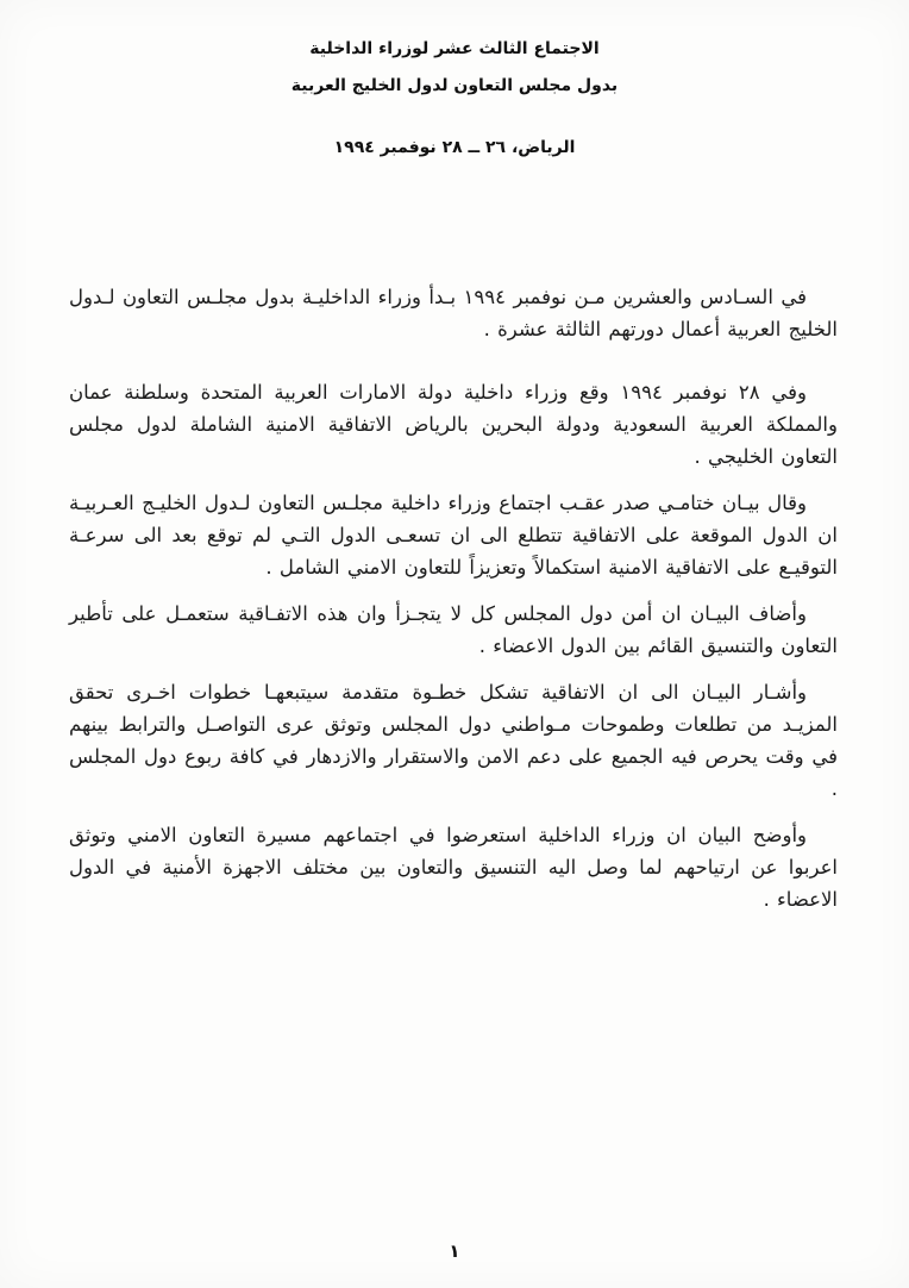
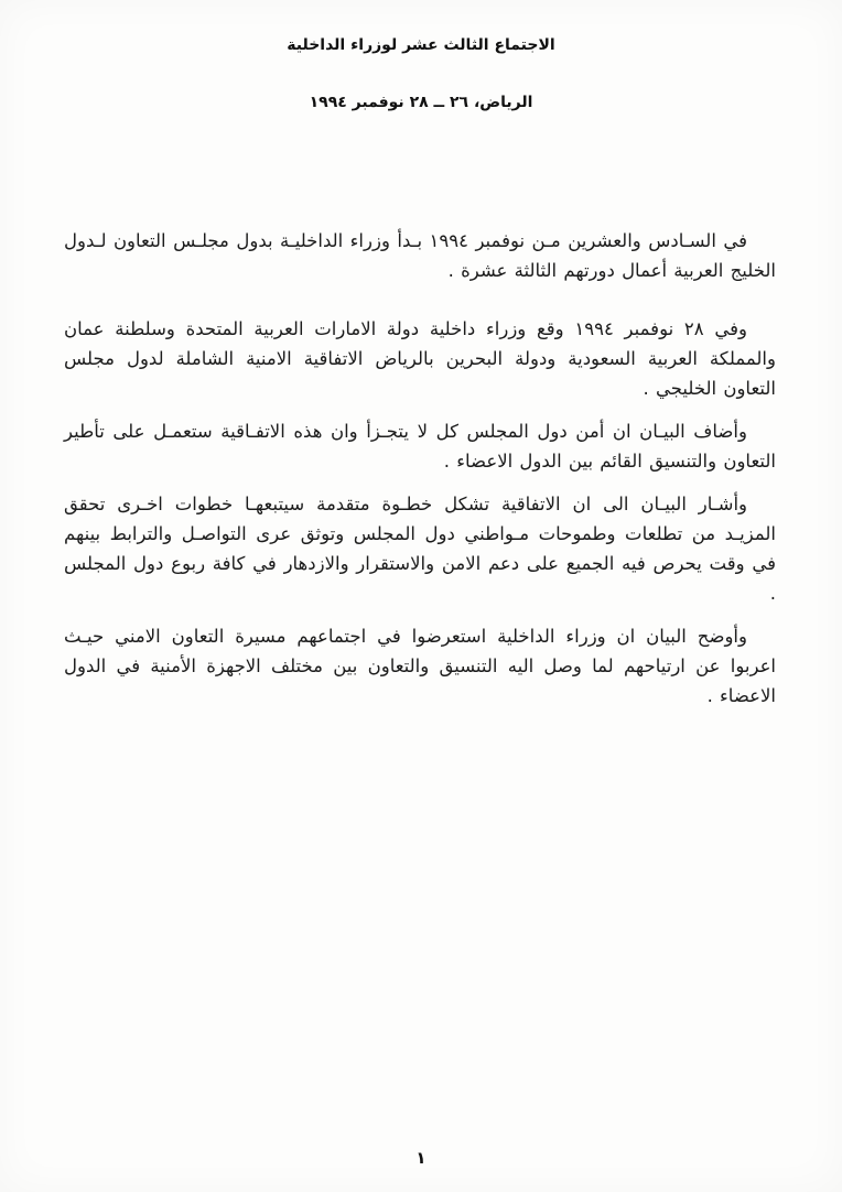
  الاجتماع الثالث عشر لوزراء الداخلية
- بدول مجلس التعاون لدول الخليج العربية
  الرياض، ٢٦ ــ ٢٨ نوفمبر ١٩٩٤
  في السـادس والعشرين مـن نوفمبر ١٩٩٤ بـدأ وزراء الداخليـة بدول مجلـس التعاون لـدول الخليج العربية أعمال دورتهم الثالثة عشرة .
  وفي ٢٨ نوفمبر ١٩٩٤ وقع وزراء داخلية دولة الامارات العربية المتحدة وسلطنة عمان والمملكة العربية السعودية ودولة البحرين بالرياض الاتفاقية الامنية الشاملة لدول مجلس التعاون الخليجي .
- وقال بيـان ختامـي صدر عقـب اجتماع وزراء داخلية مجلـس التعاون لـدول الخليـج العـربيـة ان الدول الموقعة على الاتفاقية تتطلع الى ان تسعـى الدول التـي لم توقع بعد الى سرعـة التوقيـع على الاتفاقية الامنية استكمالاً وتعزيزاً للتعاون الامني الشامل .
  وأضاف البيـان ان أمن دول المجلس كل لا يتجـزأ وان هذه الاتفـاقية ستعمـل على تأطير التعاون والتنسيق القائم بين الدول الاعضاء .
  وأشـار البيـان الى ان الاتفاقية تشكل خطـوة متقدمة سيتبعهـا خطوات اخـرى تحقق المزيـد من تطلعات وطموحات مـواطني دول المجلس وتوثق عرى التواصـل والترابط بينهم في وقت يحرص فيه الجميع على دعم الامن والاستقرار والازدهار في كافة ربوع دول المجلس .
- وأوضح البيان ان وزراء الداخلية استعرضوا في اجتماعهم مسيرة التعاون الامني وتوثق اعربوا عن ارتياحهم لما وصل اليه التنسيق والتعاون بين مختلف الاجهزة الأمنية في الدول الاعضاء .
+ وأوضح البيان ان وزراء الداخلية استعرضوا في اجتماعهم مسيرة التعاون الامني حيـث اعربوا عن ارتياحهم لما وصل اليه التنسيق والتعاون بين مختلف الاجهزة الأمنية في الدول الاعضاء .
  ١
